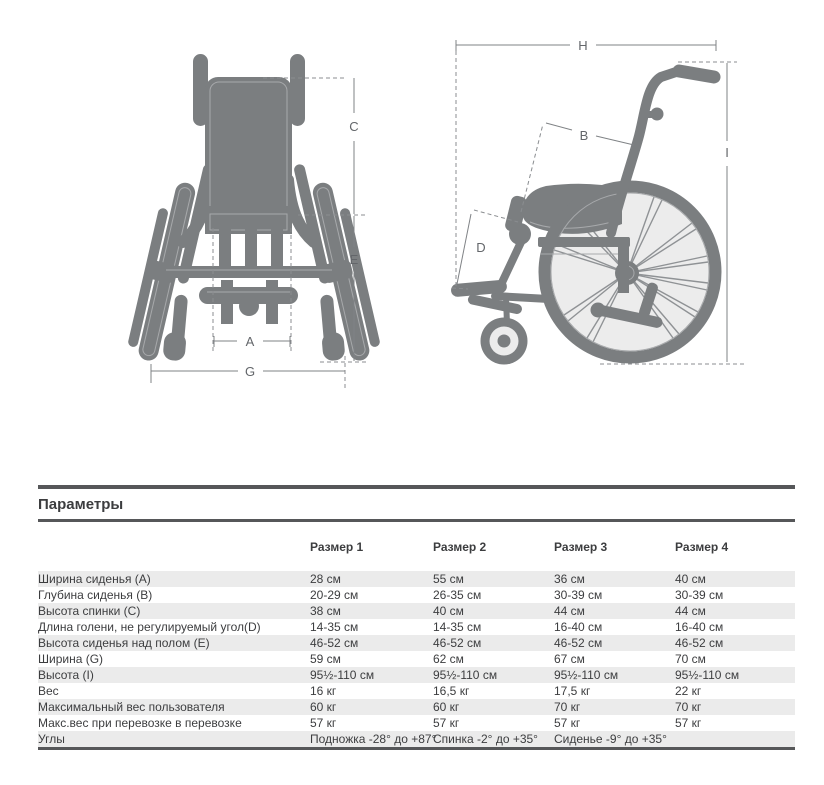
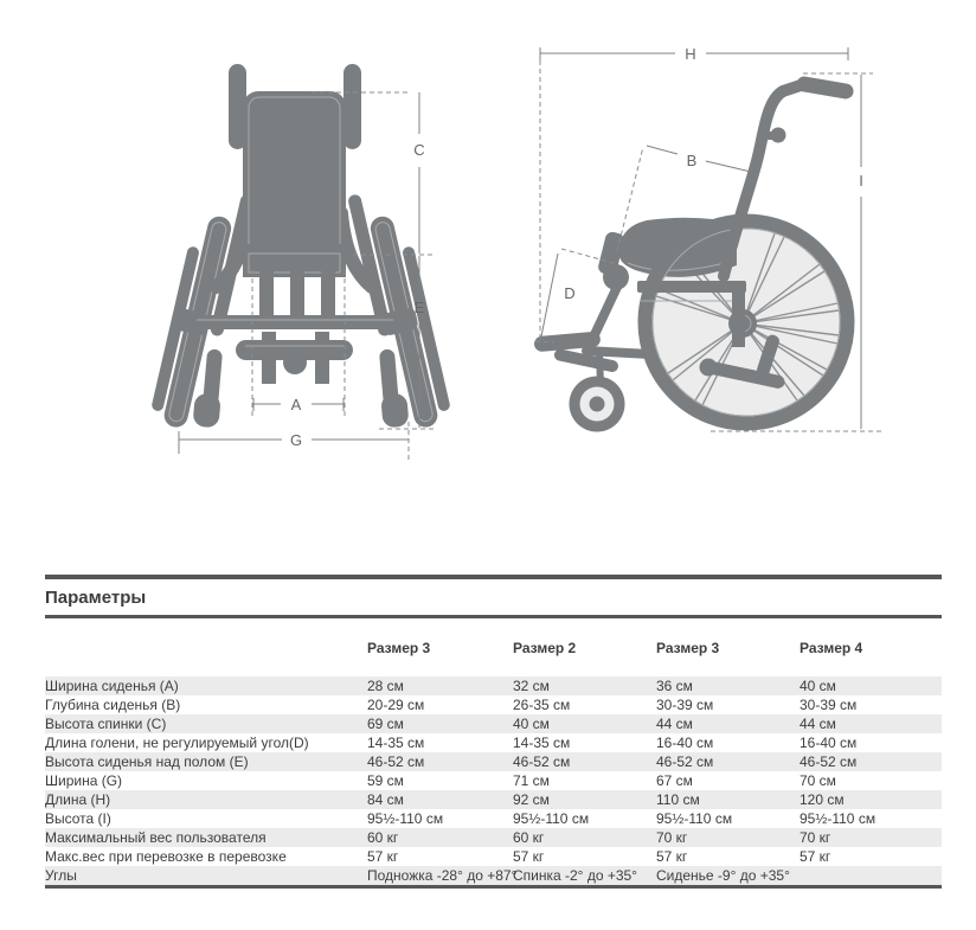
  C
  E
  A
  G
  H
  I
  B
  D
  Параметры
- 	Размер 1	Размер 2	Размер 3	Размер 4
+ 	Размер 3	Размер 2	Размер 3	Размер 4
- Ширина сиденья (A)	28 см	55 см	36 см	40 см
+ Ширина сиденья (A)	28 см	32 см	36 см	40 см
  Глубина сиденья (B)	20-29 см	26-35 см	30-39 см	30-39 см
- Высота спинки (C)	38 см	40 см	44 см	44 см
+ Высота спинки (C)	69 см	40 см	44 см	44 см
  Длина голени, не регулируемый угол(D)	14-35 см	14-35 см	16-40 см	16-40 см
  Высота сиденья над полом (E)	46-52 см	46-52 см	46-52 см	46-52 см
- Ширина (G)	59 см	62 см	67 см	70 см
+ Ширина (G)	59 см	71 см	67 см	70 см
+ Длина (H)	84 см	92 см	110 см	120 см
  Высота (I)	95½-110 см	95½-110 см	95½-110 см	95½-110 см
- Вес	16 кг	16,5 кг	17,5 кг	22 кг
  Максимальный вес пользователя	60 кг	60 кг	70 кг	70 кг
  Макс.вес при перевозке в перевозке	57 кг	57 кг	57 кг	57 кг
  Углы	Подножка -28° до +87	Спинка -2° до +35°	Сиденье -9° до +35°
